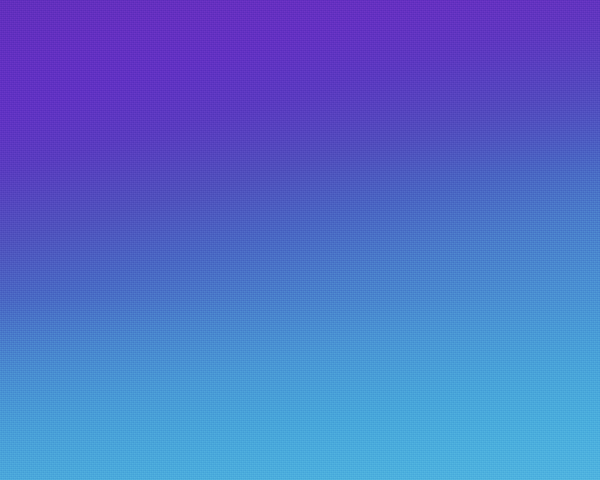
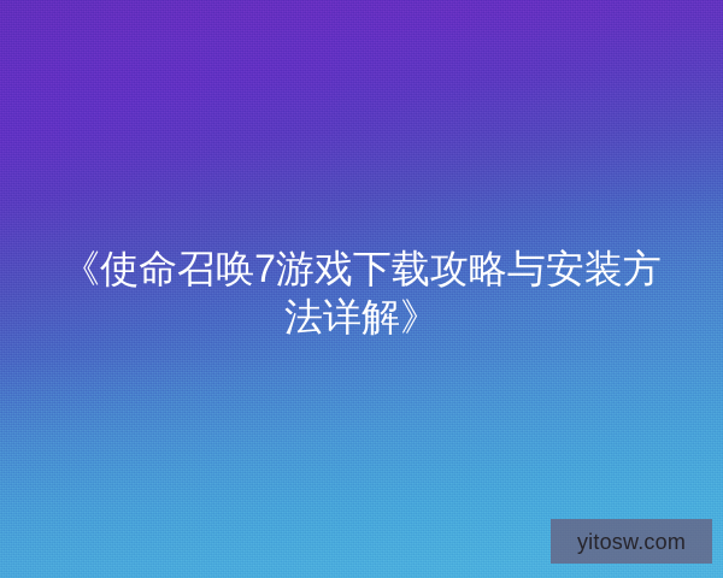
+ 《使命召唤7游戏下载攻略与安装方法详解》
+ yitosw.com
